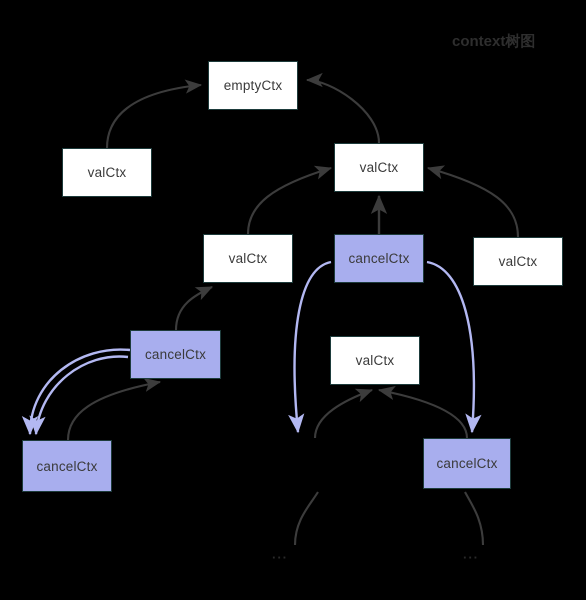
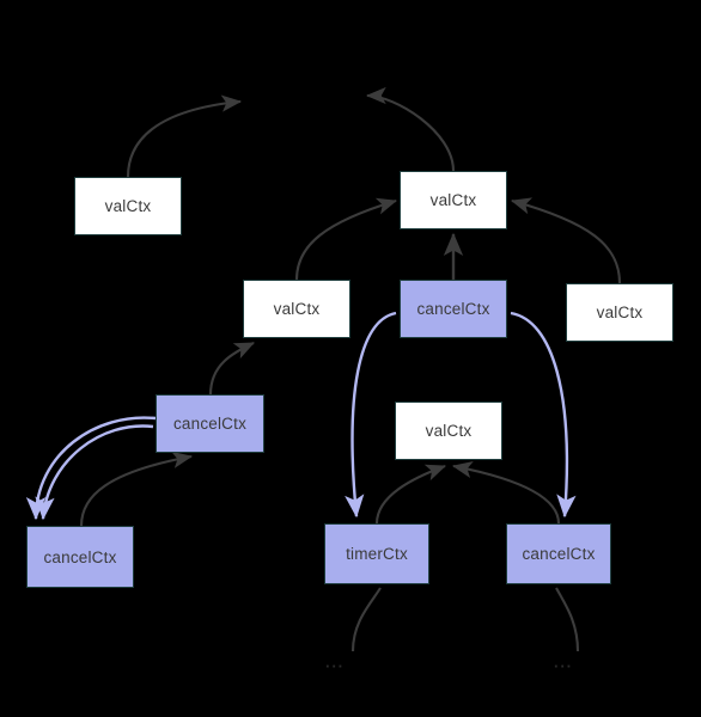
- emptyCtx
  valCtx
  valCtx
  valCtx
  cancelCtx
  valCtx
  cancelCtx
  valCtx
  cancelCtx
+ timerCtx
  cancelCtx
  ···
  ···
- context树图
